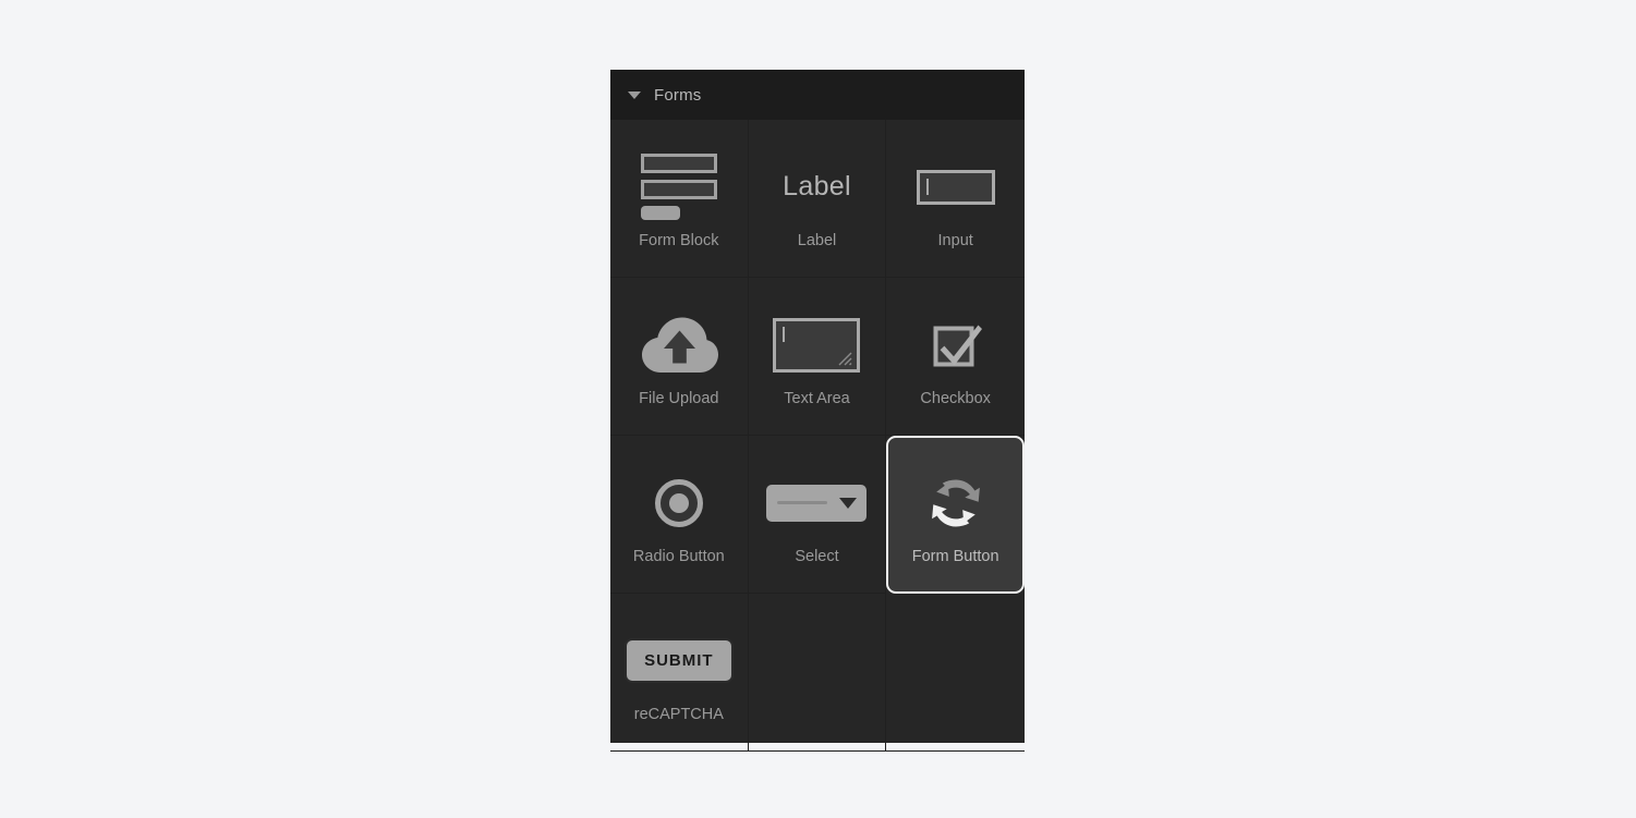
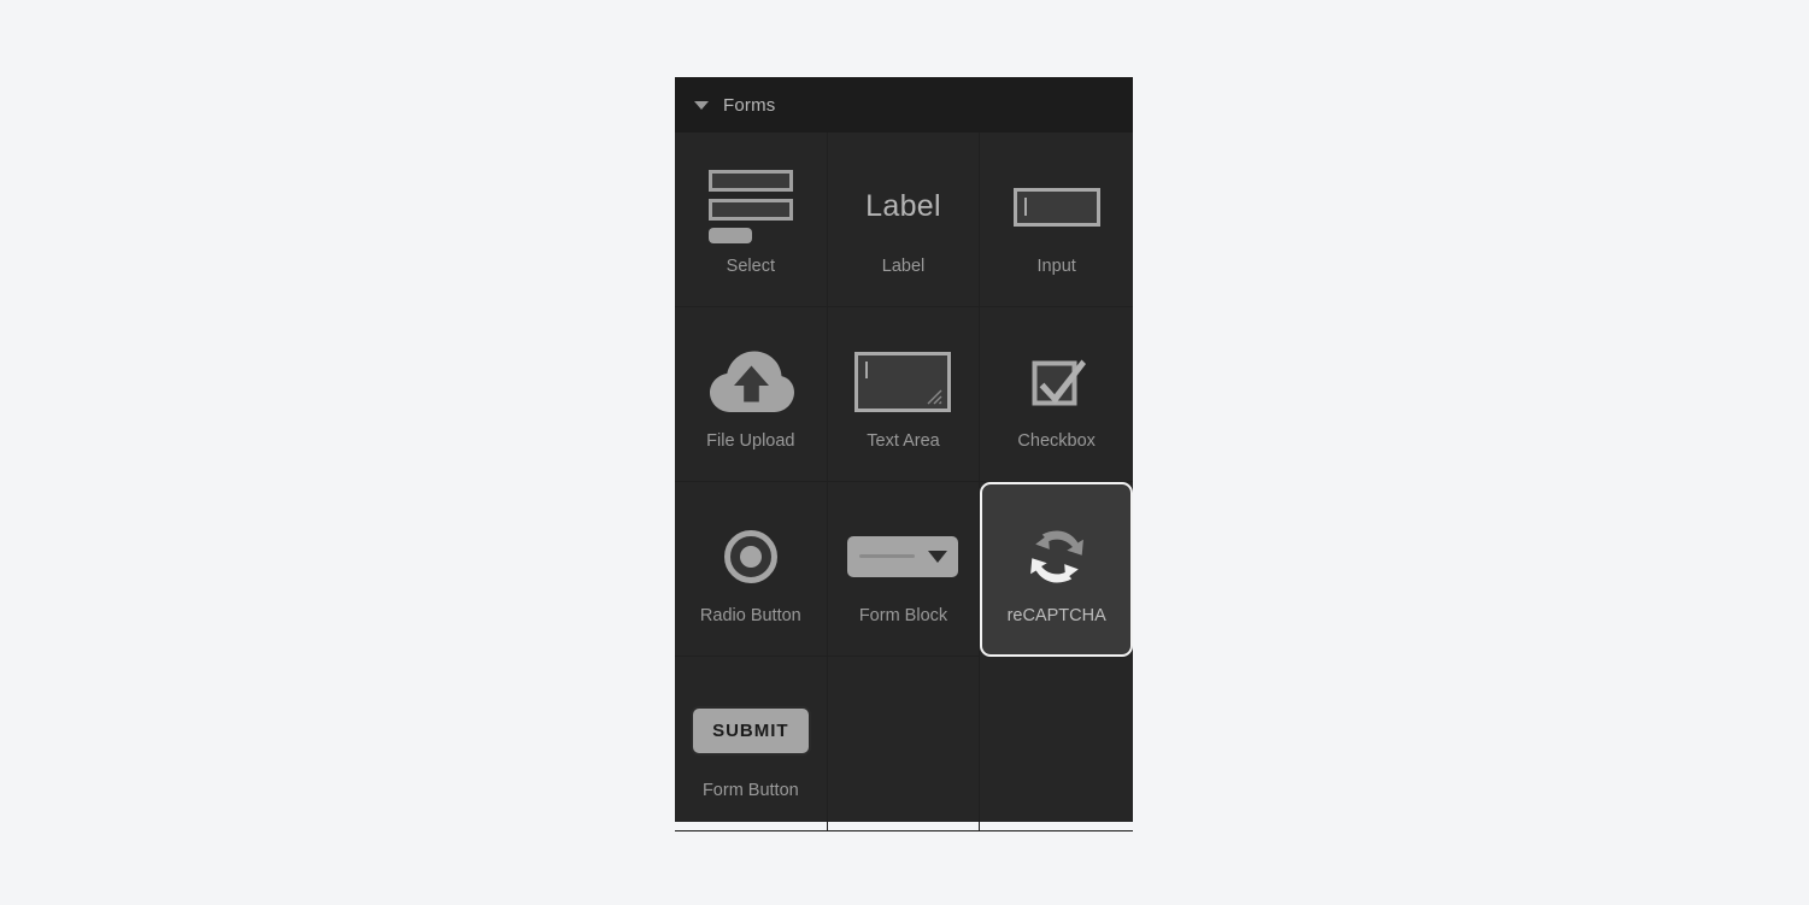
  Forms
- Form Block
+ Select
  Label
  Label
  Input
  File Upload
  Text Area
  Checkbox
  Radio Button
- Select
+ Form Block
- Form Button
+ reCAPTCHA
  SUBMIT
- reCAPTCHA
+ Form Button
